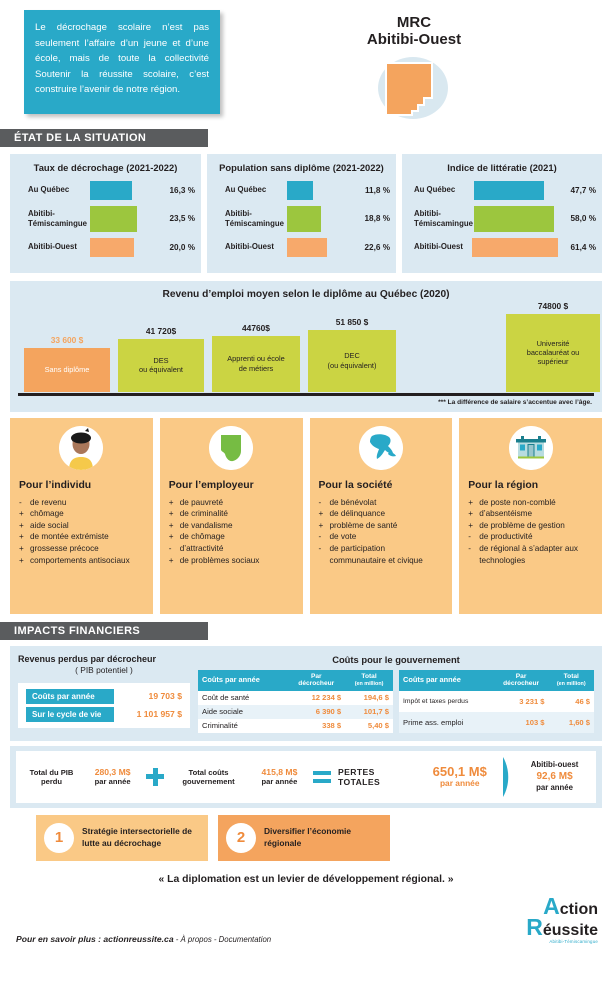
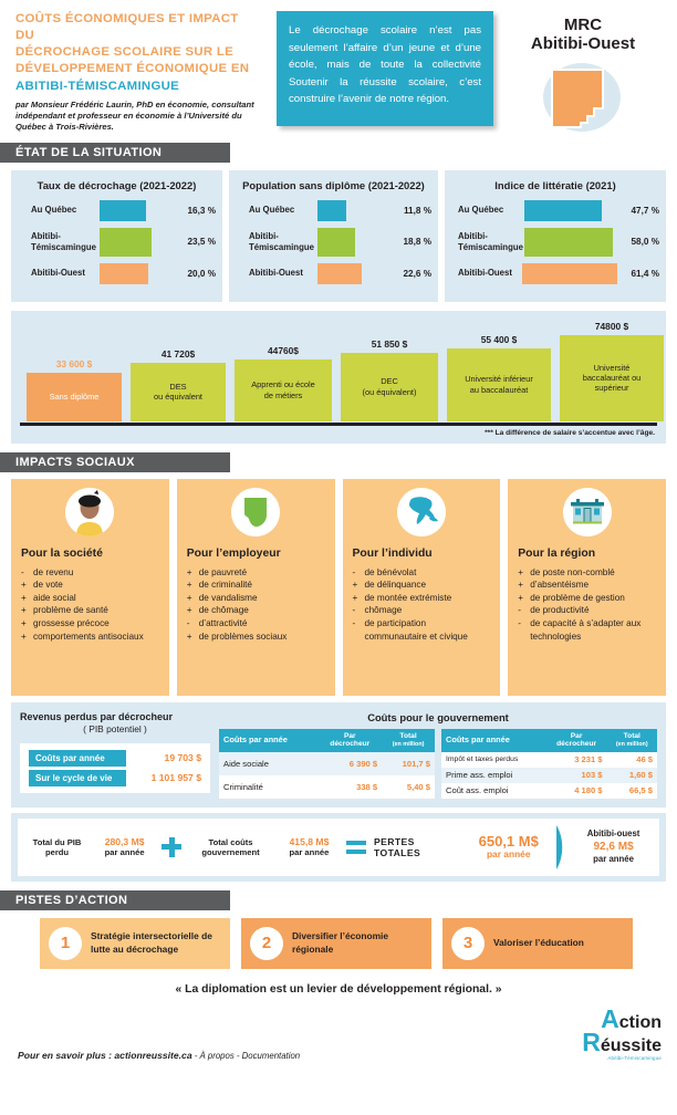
+ COÛTS ÉCONOMIQUES ET IMPACT DU
+ DÉCROCHAGE SCOLAIRE SUR LE
+ DÉVELOPPEMENT ÉCONOMIQUE EN
+ ABITIBI-TÉMISCAMINGUE
+ par Monsieur Frédéric Laurin, PhD en économie, consultant indépendant et professeur en économie à l’Université du Québec à Trois-Rivières.
  Le décrochage scolaire n’est pas seulement l’affaire d’un jeune et d’une école, mais de toute la collectivité Soutenir la réussite scolaire, c’est construire l’avenir de notre région.
  MRC
  Abitibi-Ouest
  ÉTAT DE LA SITUATION
  Taux de décrochage (2021-2022)
  Au Québec
  16,3 %
  Abitibi-Témiscamingue
  23,5 %
  Abitibi-Ouest
  20,0 %
  Population sans diplôme (2021-2022)
  Au Québec
  11,8 %
  Abitibi-Témiscamingue
  18,8 %
  Abitibi-Ouest
  22,6 %
  Indice de littératie (2021)
  Au Québec
  47,7 %
  Abitibi-Témiscamingue
  58,0 %
  Abitibi-Ouest
  61,4 %
- Revenu d’emploi moyen selon le diplôme au Québec (2020)
  33 600 $
  Sans diplôme
  41 720$
  DES
  ou équivalent
  44760$
  Apprenti ou école
  de métiers
  51 850 $
  DEC
  (ou équivalent)
+ 55 400 $
+ Université inférieur
+ au baccalauréat
  74800 $
  Université
  baccalauréat ou
  supérieur
+ IMPACTS SOCIAUX
- Pour l’individu
+ Pour la société
  -
  de revenu
  +
- chômage
+ de vote
  +
  aide social
  +
- de montée extrémiste
+ problème de santé
  +
  grossesse précoce
  +
  comportements antisociaux
  Pour l’employeur
  +
  de pauvreté
  +
  de criminalité
  +
  de vandalisme
  +
  de chômage
  -
  d’attractivité
  +
  de problèmes sociaux
- Pour la société
+ Pour l’individu
  -
  de bénévolat
  +
  de délinquance
  +
- problème de santé
+ de montée extrémiste
  -
- de vote
+ chômage
  -
  de participation communautaire et civique
  Pour la région
  +
  de poste non-comblé
  +
  d’absentéisme
  +
  de problème de gestion
  -
  de productivité
  -
- de régional à s’adapter aux technologies
+ de capacité à s’adapter aux technologies
- IMPACTS FINANCIERS
  Revenus perdus par décrocheur
  ( PIB potentiel )
  Coûts par année
  19 703 $
  Sur le cycle de vie
  1 101 957 $
  Coûts pour le gouvernement
- Coût de santé	12 234 $	194,6 $
  Aide sociale	6 390 $	101,7 $
  Criminalité	338 $	5,40 $
  Prime ass. emploi	103 $	1,60 $
+ Coût ass. emploi	4 180 $	66,5 $
  Total du PIB
  perdu
  280,3 M$
  par année
  Total coûts
  gouvernement
  415,8 M$
  par année
  PERTES TOTALES
  650,1 M$
  par année
  Abitibi-ouest
  92,6 M$
  par année
+ PISTES D’ACTION
  1
  Stratégie intersectorielle de lutte au décrochage
  2
  Diversifier l’économie régionale
+ 3
+ Valoriser l’éducation
  « La diplomation est un levier de développement régional. »
  Pour en savoir plus : actionreussite.ca - À propos - Documentation
  Action
  Réussite
